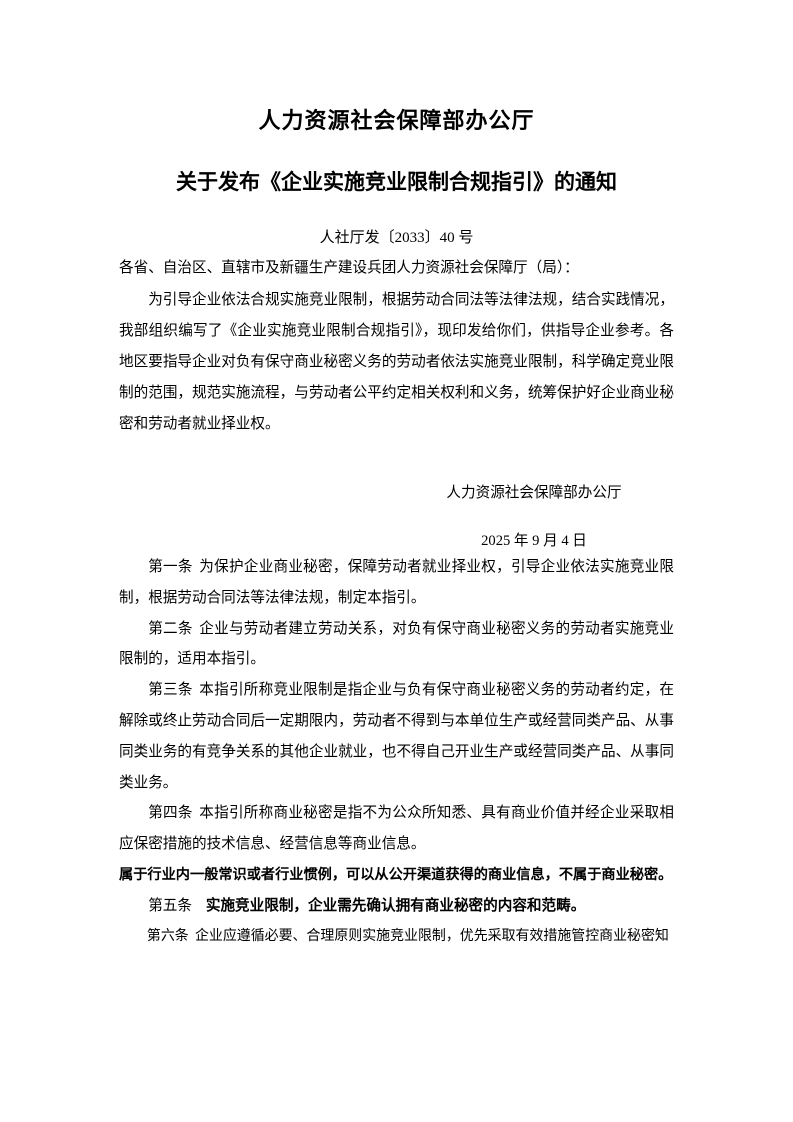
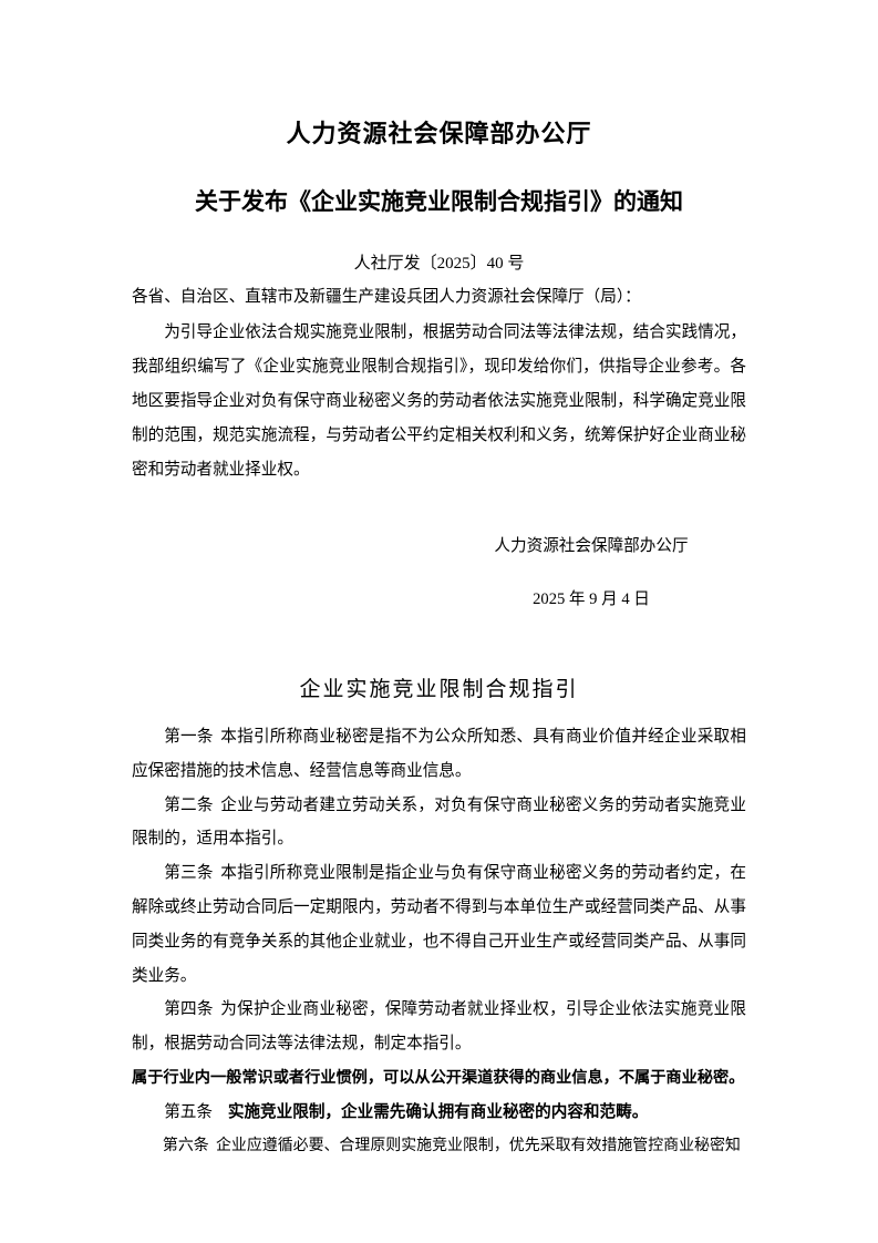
  人力资源社会保障部办公厅
  关于发布《企业实施竞业限制合规指引》的通知
- 人社厅发〔2033〕40 号
+ 人社厅发〔2025〕40 号
  各省、自治区、直辖市及新疆生产建设兵团人力资源社会保障厅（局）：
  为引导企业依法合规实施竞业限制，根据劳动合同法等法律法规，结合实践情况，我部组织编写了《企业实施竞业限制合规指引》，现印发给你们，供指导企业参考。各地区要指导企业对负有保守商业秘密义务的劳动者依法实施竞业限制，科学确定竞业限制的范围，规范实施流程，与劳动者公平约定相关权利和义务，统筹保护好企业商业秘密和劳动者就业择业权。
  人力资源社会保障部办公厅
  2025 年 9 月 4 日
+ 企业实施竞业限制合规指引
- 第一条 为保护企业商业秘密，保障劳动者就业择业权，引导企业依法实施竞业限制，根据劳动合同法等法律法规，制定本指引。
+ 第一条 本指引所称商业秘密是指不为公众所知悉、具有商业价值并经企业采取相应保密措施的技术信息、经营信息等商业信息。
  第二条 企业与劳动者建立劳动关系，对负有保守商业秘密义务的劳动者实施竞业限制的，适用本指引。
  第三条 本指引所称竞业限制是指企业与负有保守商业秘密义务的劳动者约定，在解除或终止劳动合同后一定期限内，劳动者不得到与本单位生产或经营同类产品、从事同类业务的有竞争关系的其他企业就业，也不得自己开业生产或经营同类产品、从事同类业务。
- 第四条 本指引所称商业秘密是指不为公众所知悉、具有商业价值并经企业采取相应保密措施的技术信息、经营信息等商业信息。
+ 第四条 为保护企业商业秘密，保障劳动者就业择业权，引导企业依法实施竞业限制，根据劳动合同法等法律法规，制定本指引。
  属于行业内一般常识或者行业惯例，可以从公开渠道获得的商业信息，不属于商业秘密。
  第五条 实施竞业限制，企业需先确认拥有商业秘密的内容和范畴。
  第六条 企业应遵循必要、合理原则实施竞业限制，优先采取有效措施管控商业秘密知
